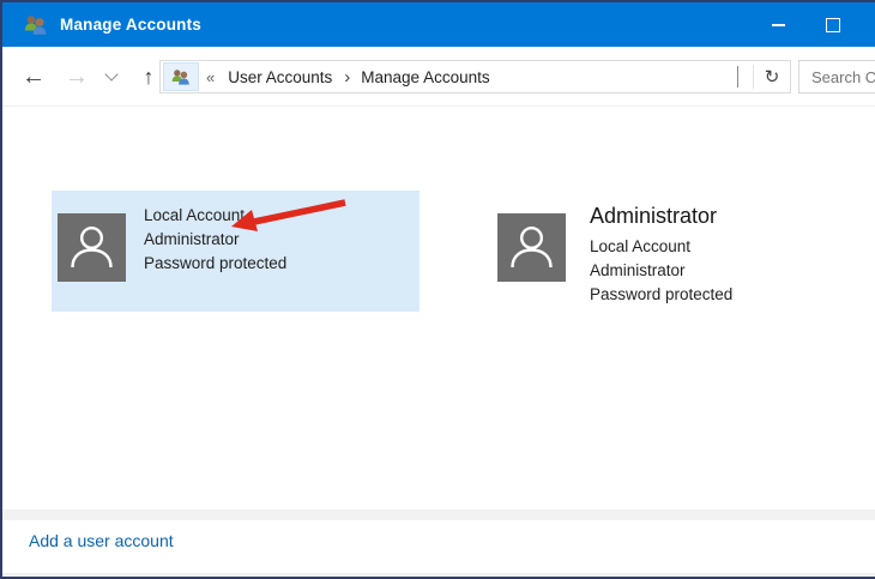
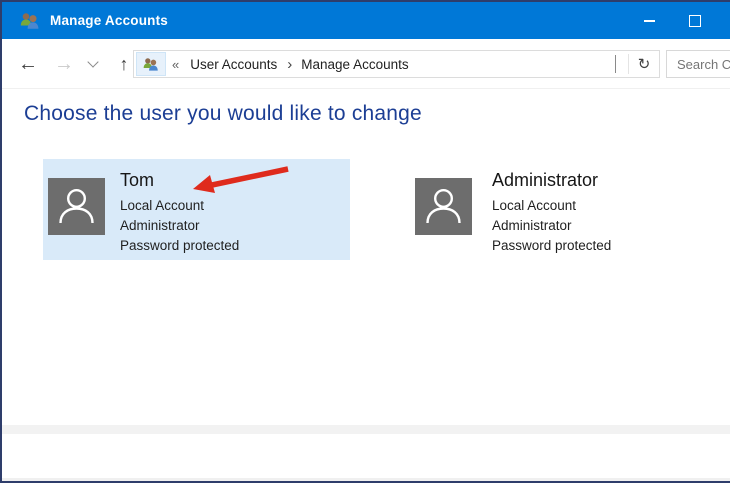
  Manage Accounts
  ←
  →
  ↑
  «
  User Accounts
  ›
  Manage Accounts
  ↻
  Search C
+ Choose the user you would like to change
+ Tom
  Local Account
  Administrator
  Password protected
  Administrator
  Local Account
  Administrator
  Password protected
- Add a user account
